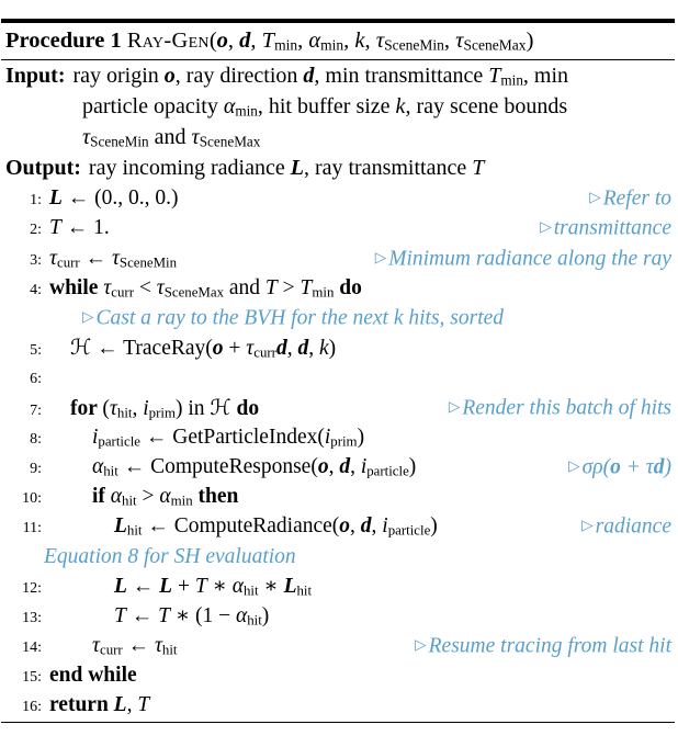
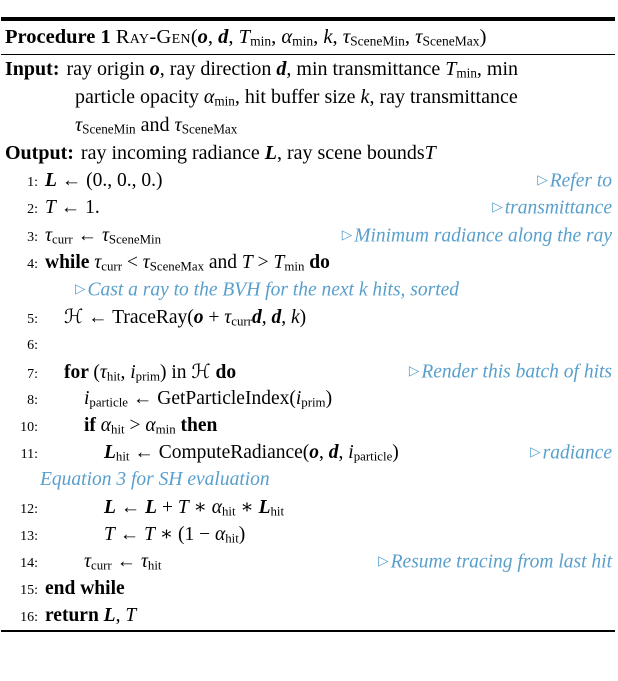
  Procedure 1 Ray-Gen(o, d, Tmin, αmin, k, τSceneMin, τSceneMax)
  Input: ray origin o, ray direction d, min transmittance Tmin, min
- particle opacity αmin, hit buffer size k, ray scene bounds
+ particle opacity αmin, hit buffer size k, ray transmittance
  τSceneMin and τSceneMax
- Output: ray incoming radiance L, ray transmittance T
+ Output: ray incoming radiance L, ray scene boundsT
  1: L ← (0., 0., 0.)
  ▷ Refer to
  2: T ← 1.
  ▷ transmittance
  3: τcurr ← τSceneMin
  ▷ Minimum radiance along the ray
  4: while τcurr < τSceneMax and T > Tmin do
  ▷ Cast a ray to the BVH for the next k hits, sorted
  5: ℋ ← TraceRay(o + τcurrd, d, k)
  6:
  7: for (τhit, iprim) in ℋ do
  ▷ Render this batch of hits
  8: iparticle ← GetParticleIndex(iprim)
- 9: αhit ← ComputeResponse(o, d, iparticle)
- ▷ σρ(o + τd)
  10: if αhit > αmin then
  11: Lhit ← ComputeRadiance(o, d, iparticle)
  ▷ radiance
- Equation 8 for SH evaluation
+ Equation 3 for SH evaluation
  12: L ← L + T ∗ αhit ∗ Lhit
  13: T ← T ∗ (1 − αhit)
  14: τcurr ← τhit
  ▷ Resume tracing from last hit
  15: end while
  16: return L, T
